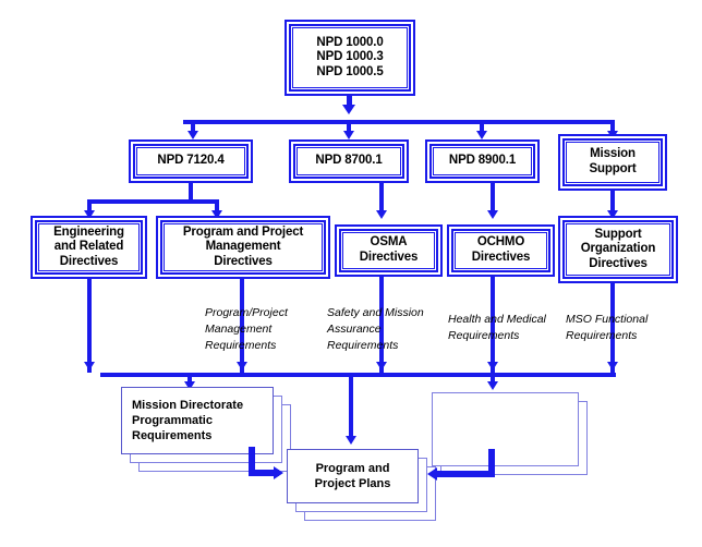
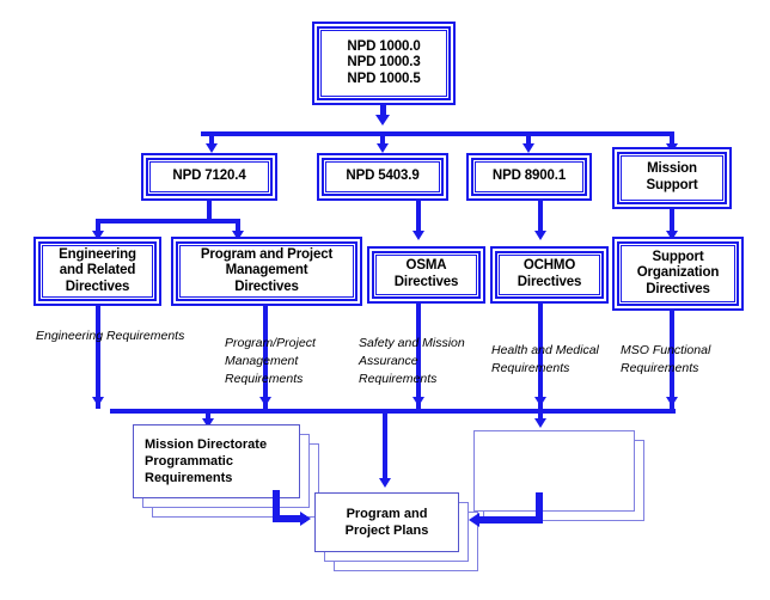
  NPD 1000.0
  NPD 1000.3
  NPD 1000.5
  NPD 7120.4
- NPD 8700.1
+ NPD 5403.9
  NPD 8900.1
  Mission
  Support
  Engineering
  and Related
  Directives
  Program and Project
  Management
  Directives
  OSMA
  Directives
  OCHMO
  Directives
  Support
  Organization
  Directives
+ Engineering Requirements
  Program/Project
  Management
  Requirements
  Safety and Mission
  Assurance
  Requirements
  Health and Medical
  Requirements
  MSO Functional
  Requirements
  Mission Directorate
  Programmatic
  Requirements
  Program and
  Project Plans
